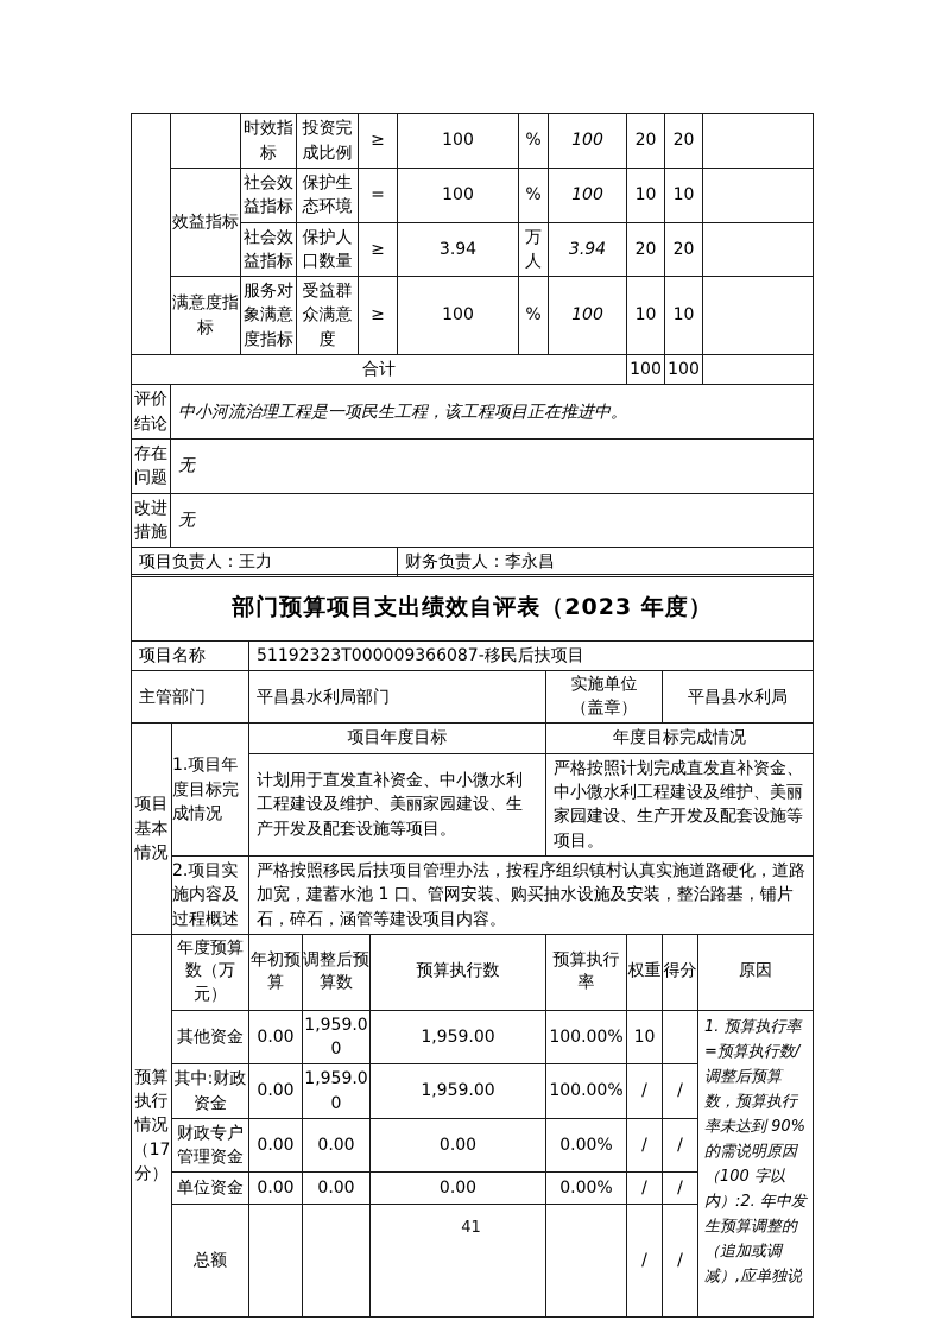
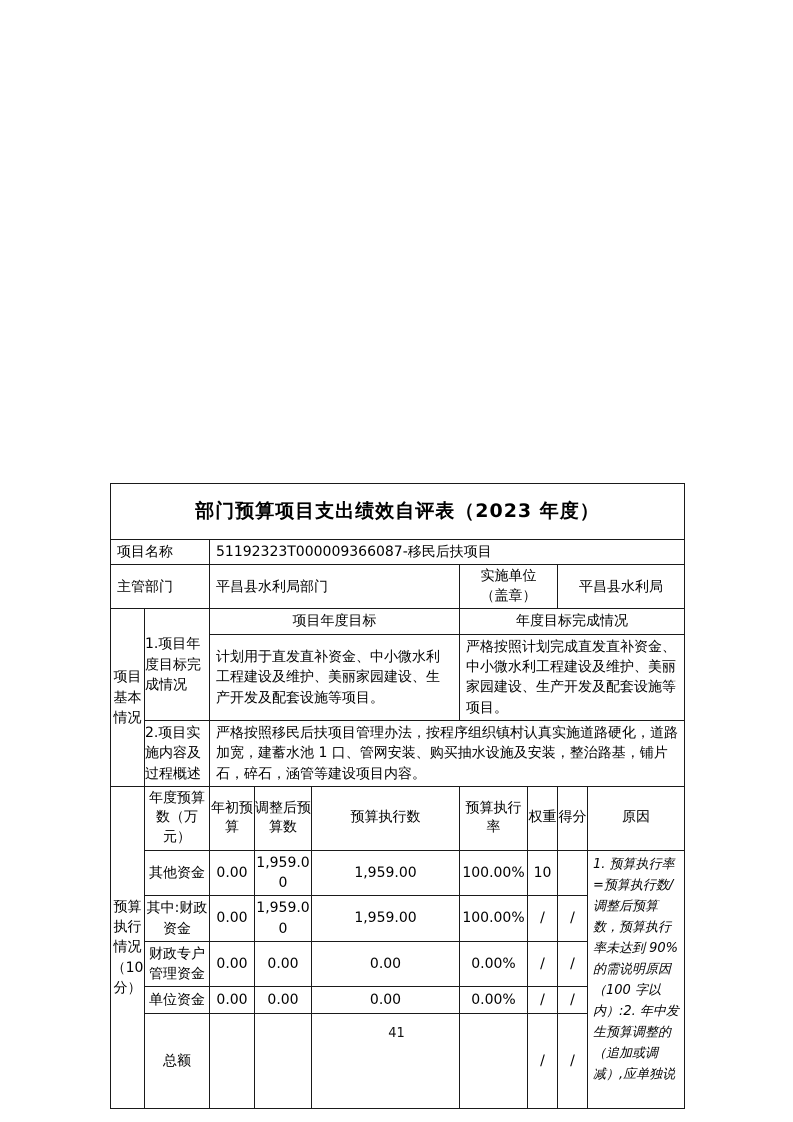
- 		时效指标	投资完成比例	≥	100	%	100	20	20
- 效益指标	社会效益指标	保护生态环境	=	100	%	100	10	10
- 社会效益指标	保护人口数量	≥	3.94	万人	3.94	20	20
- 满意度指标	服务对象满意度指标	受益群众满意度	≥	100	%	100	10	10
- 合计	100	100
- 评价结论	中小河流治理工程是一项民生工程，该工程项目正在推进中。
- 存在问题	无
- 改进措施	无
- 项目负责人：王力	财务负责人：李永昌
  部门预算项目支出绩效自评表（2023 年度）
  项目名称	51192323T000009366087-移民后扶项目
  主管部门	平昌县水利局部门	实施单位 （盖章）	平昌县水利局
  项目基本情况	1.项目年度目标完成情况	项目年度目标	年度目标完成情况
  计划用于直发直补资金、中小微水利工程建设及维护、美丽家园建设、生产开发及配套设施等项目。	严格按照计划完成直发直补资金、中小微水利工程建设及维护、美丽家园建设、生产开发及配套设施等项目。
  2.项目实施内容及过程概述	严格按照移民后扶项目管理办法，按程序组织镇村认真实施道路硬化，道路加宽，建蓄水池 1 口、管网安装、购买抽水设施及安装，整治路基，铺片石，碎石，涵管等建设项目内容。
- 预算 执行 情况 （17 分）	年度预算数（万元）	年初预算	调整后预算数	预算执行数	预算执行率	权重	得分	原因
+ 预算 执行 情况 （10 分）	年度预算数（万元）	年初预算	调整后预算数	预算执行数	预算执行率	权重	得分	原因
  其他资金	0.00	1,959.00	1,959.00	100.00%	10		1. 预算执行率=预算执行数/调整后预算数，预算执行率未达到 90%的需说明原因（100 字以内）:2. 年中发生预算调整的（追加或调减）,应单独说
  其中:财政资金	0.00	1,959.00	1,959.00	100.00%	/	/
  财政专户管理资金	0.00	0.00	0.00	0.00%	/	/
  单位资金	0.00	0.00	0.00	0.00%	/	/
  总额					/	/
  41
